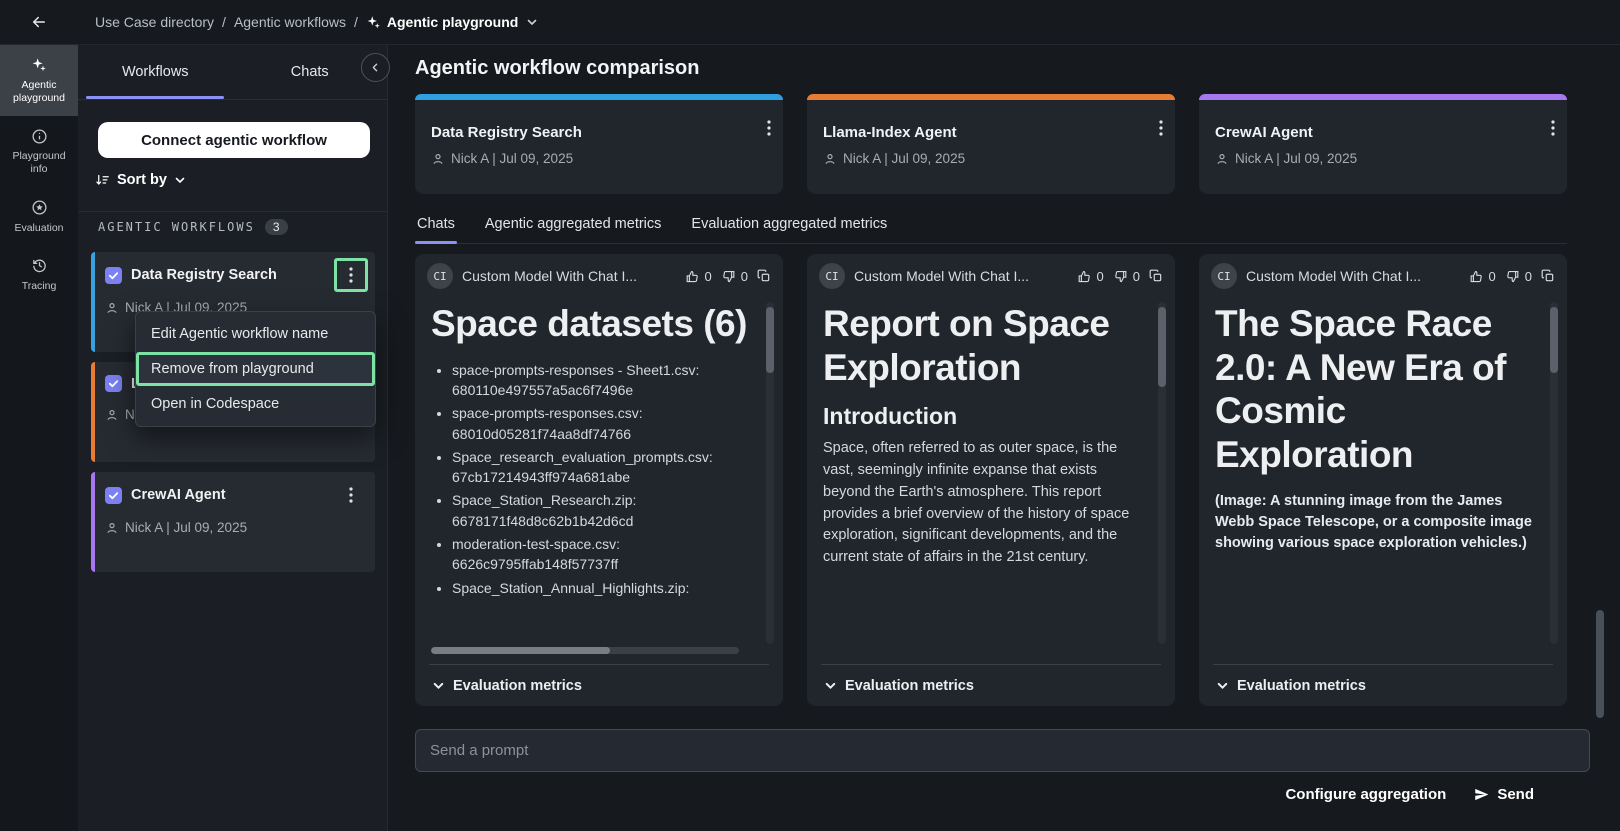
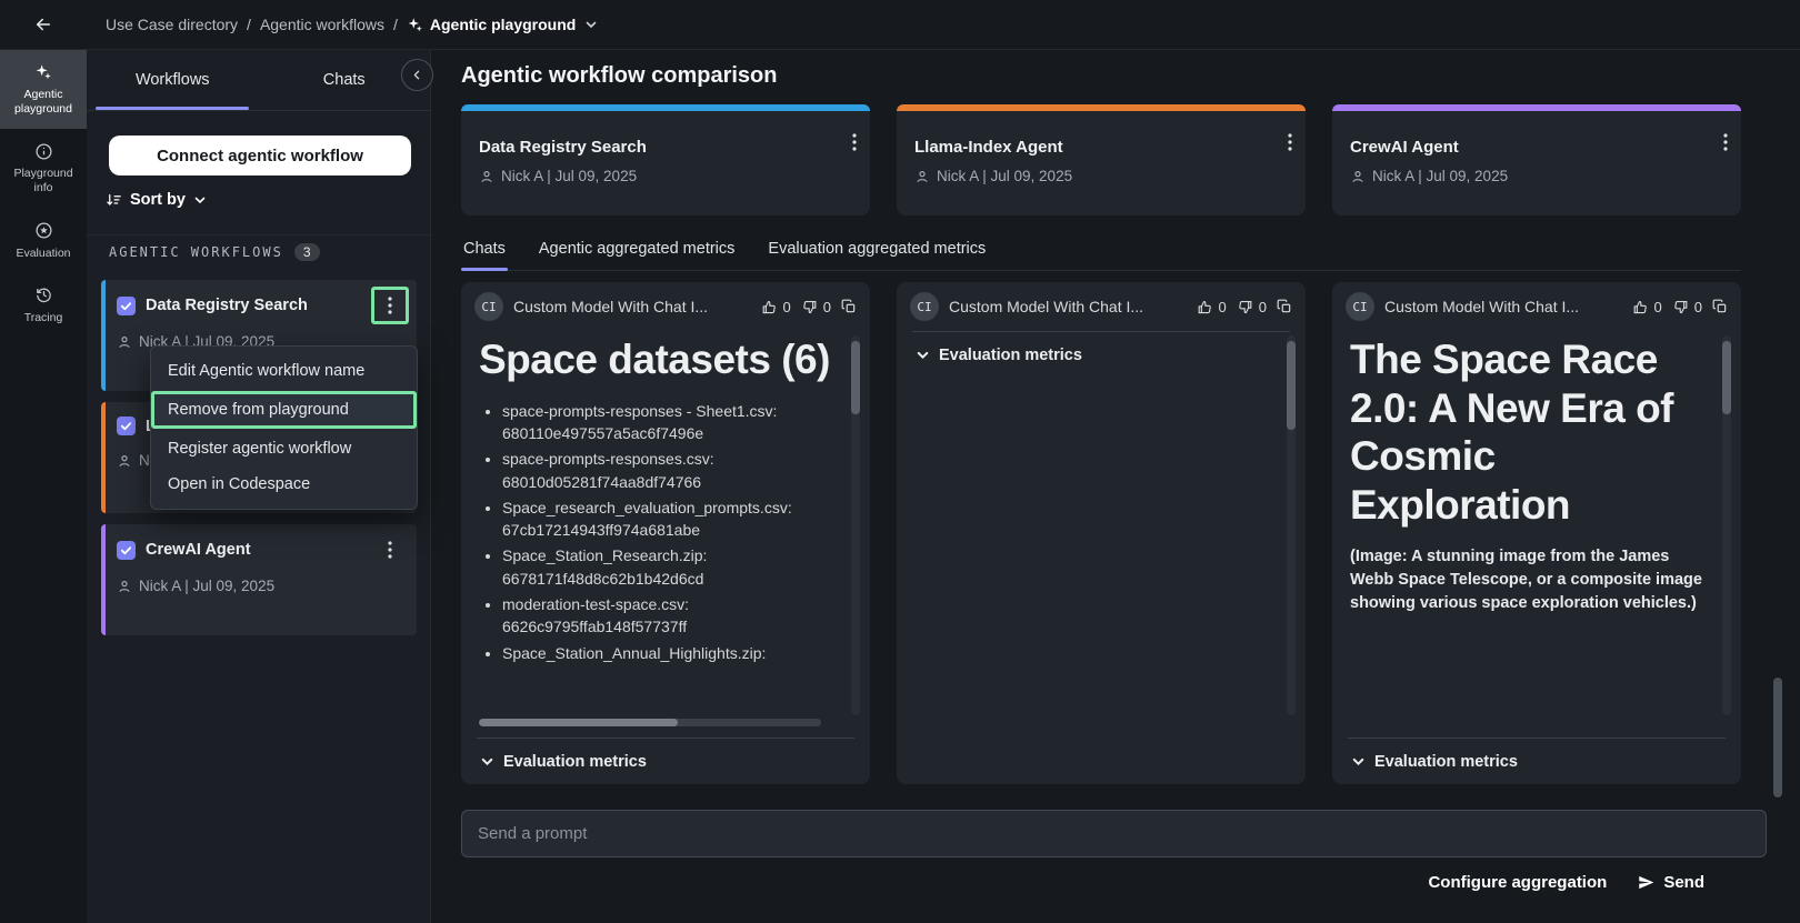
  Use Case directory
  /
  Agentic workflows
  /
  Agentic playground
  Agentic playground
  Playground info
  Evaluation
  Tracing
  Workflows
  Chats
  Connect agentic workflow
  Sort by
  AGENTIC WORKFLOWS
  3
  Data Registry Search
  Nick A | Jul 09, 2025
  CrewAI Agent
  Nick A | Jul 09, 2025
  Edit Agentic workflow name
  Remove from playground
+ Register agentic workflow
  Open in Codespace
  Agentic workflow comparison
  Data Registry Search
  Nick A | Jul 09, 2025
  Llama-Index Agent
  Nick A | Jul 09, 2025
  CrewAI Agent
  Nick A | Jul 09, 2025
  Chats
  Agentic aggregated metrics
  Evaluation aggregated metrics
  CI
  Custom Model With Chat I...
  0
  0
  Space datasets (6)
  space-prompts-responses - Sheet1.csv: 680110e497557a5ac6f7496e
  space-prompts-responses.csv: 68010d05281f74aa8df74766
  Space_research_evaluation_prompts.csv: 67cb17214943ff974a681abe
  Space_Station_Research.zip: 6678171f48d8c62b1b42d6cd
  moderation-test-space.csv: 6626c9795ffab148f57737ff
  Space_Station_Annual_Highlights.zip:
  Evaluation metrics
  CI
  Custom Model With Chat I...
  0
  0
- Report on Space Exploration
- Introduction
- Space, often referred to as outer space, is the vast, seemingly infinite expanse that exists beyond the Earth's atmosphere. This report provides a brief overview of the history of space exploration, significant developments, and the current state of affairs in the 21st century.
  Evaluation metrics
  CI
  Custom Model With Chat I...
  0
  0
  The Space Race 2.0: A New Era of Cosmic Exploration
  (Image: A stunning image from the James Webb Space Telescope, or a composite image showing various space exploration vehicles.)
  Evaluation metrics
  Send a prompt
  Configure aggregation
  Send
